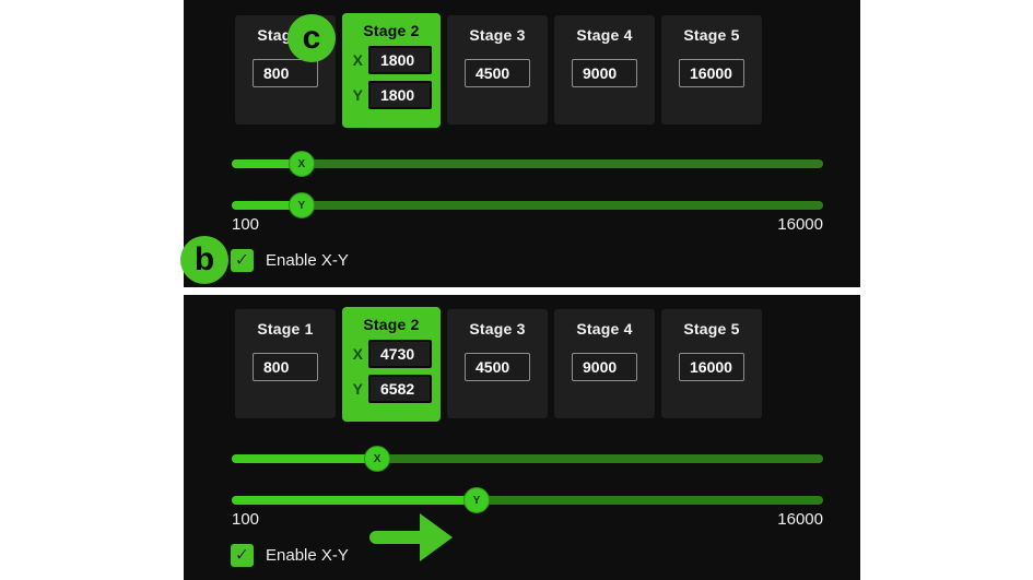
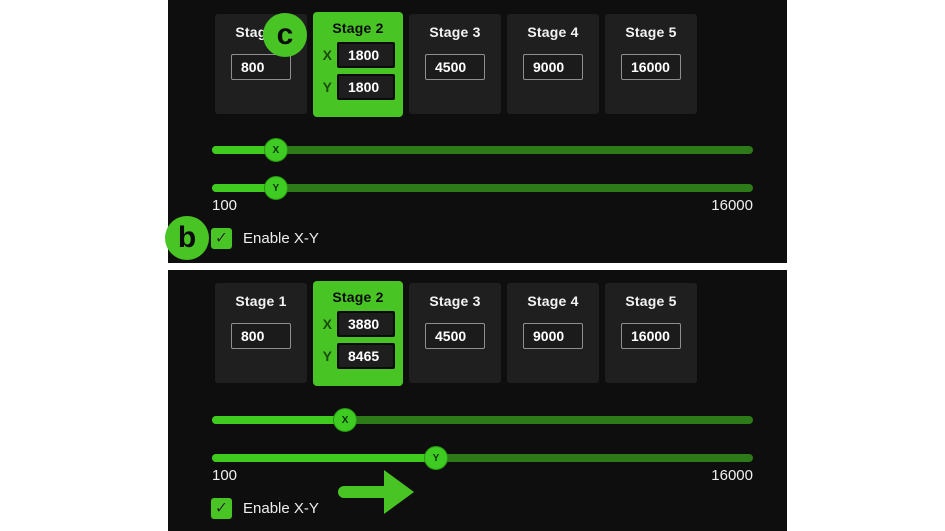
  800
  Stage 2
  X
  1800
  Y
  1800
  Stage 3
  4500
  Stage 4
  9000
  Stage 5
  16000
  X
  Y
  100
  16000
  ✓
  Enable X-Y
  c
  b
  Stage 1
  800
  Stage 2
  X
- 4730
+ 3880
  Y
- 6582
+ 8465
  Stage 3
  4500
  Stage 4
  9000
  Stage 5
  16000
  X
  Y
  100
  16000
  ✓
  Enable X-Y
